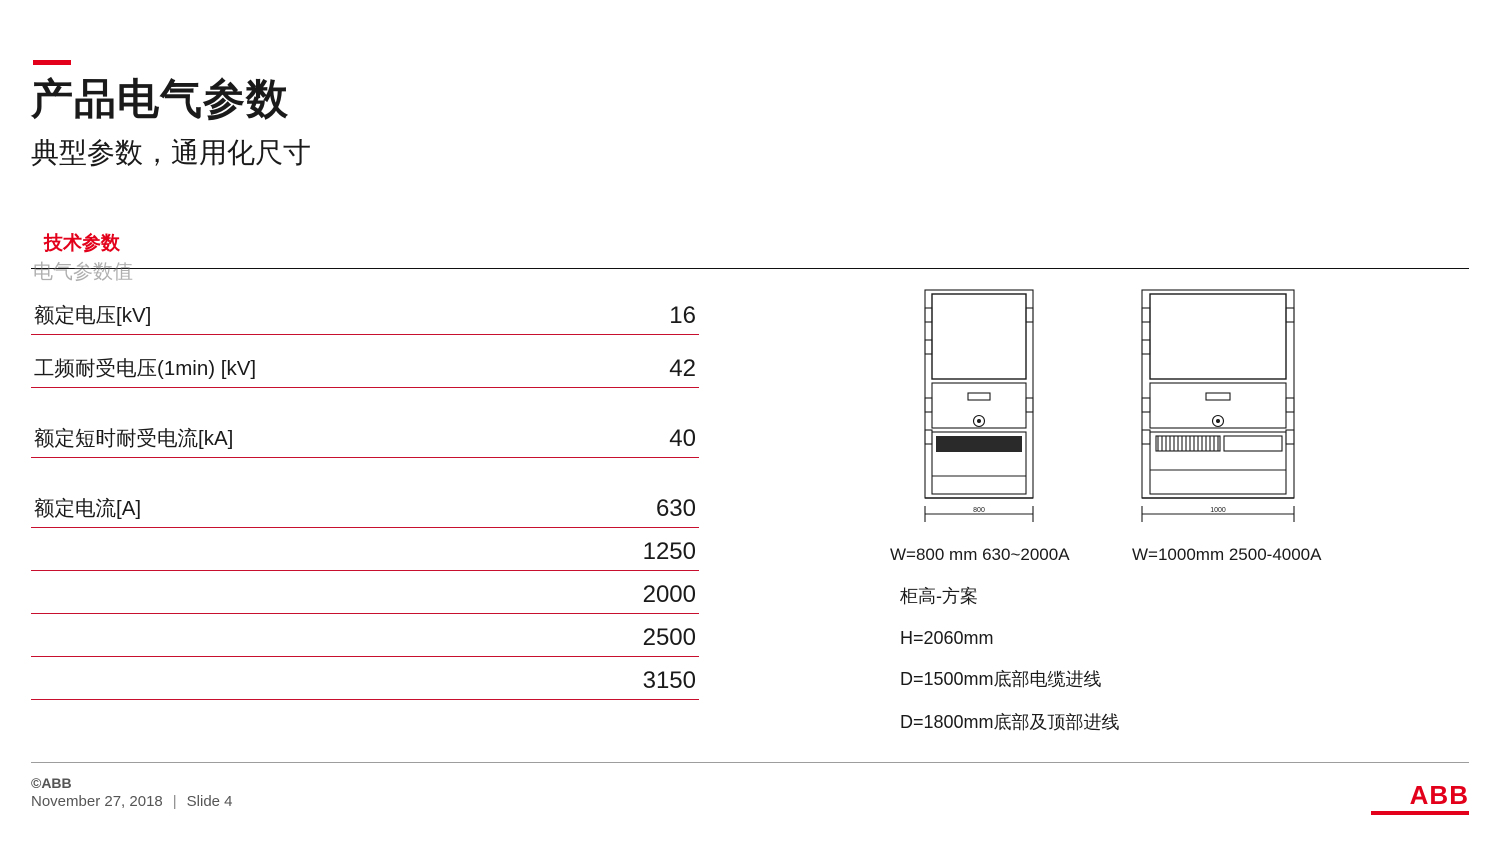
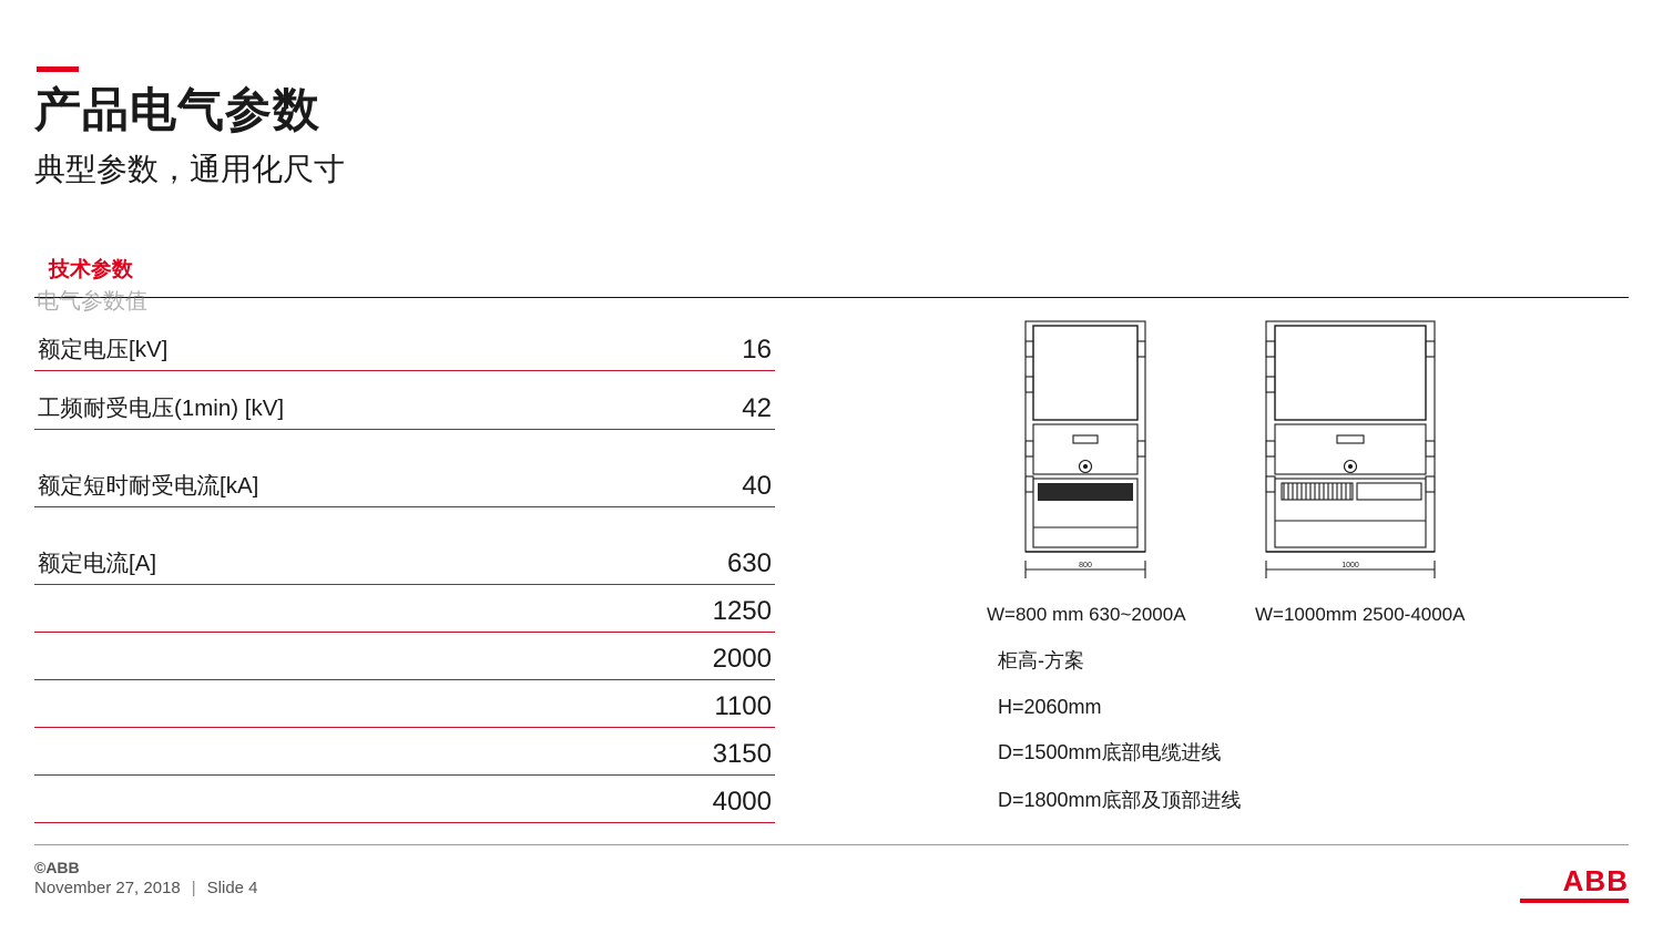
  产品电气参数
  典型参数，通用化尺寸
  技术参数
  电气参数值
  额定电压[kV]
  16
  工频耐受电压(1min) [kV]
  42
  额定短时耐受电流[kA]
  40
  额定电流[A]
  630
  1250
  2000
- 2500
+ 1100
  3150
+ 4000
  W=800 mm 630~2000A
  W=1000mm 2500-4000A
  柜高-方案
  H=2060mm
  D=1500mm底部电缆进线
  D=1800mm底部及顶部进线
  ©ABB
  November 27, 2018
  |
  Slide 4
  ABB
